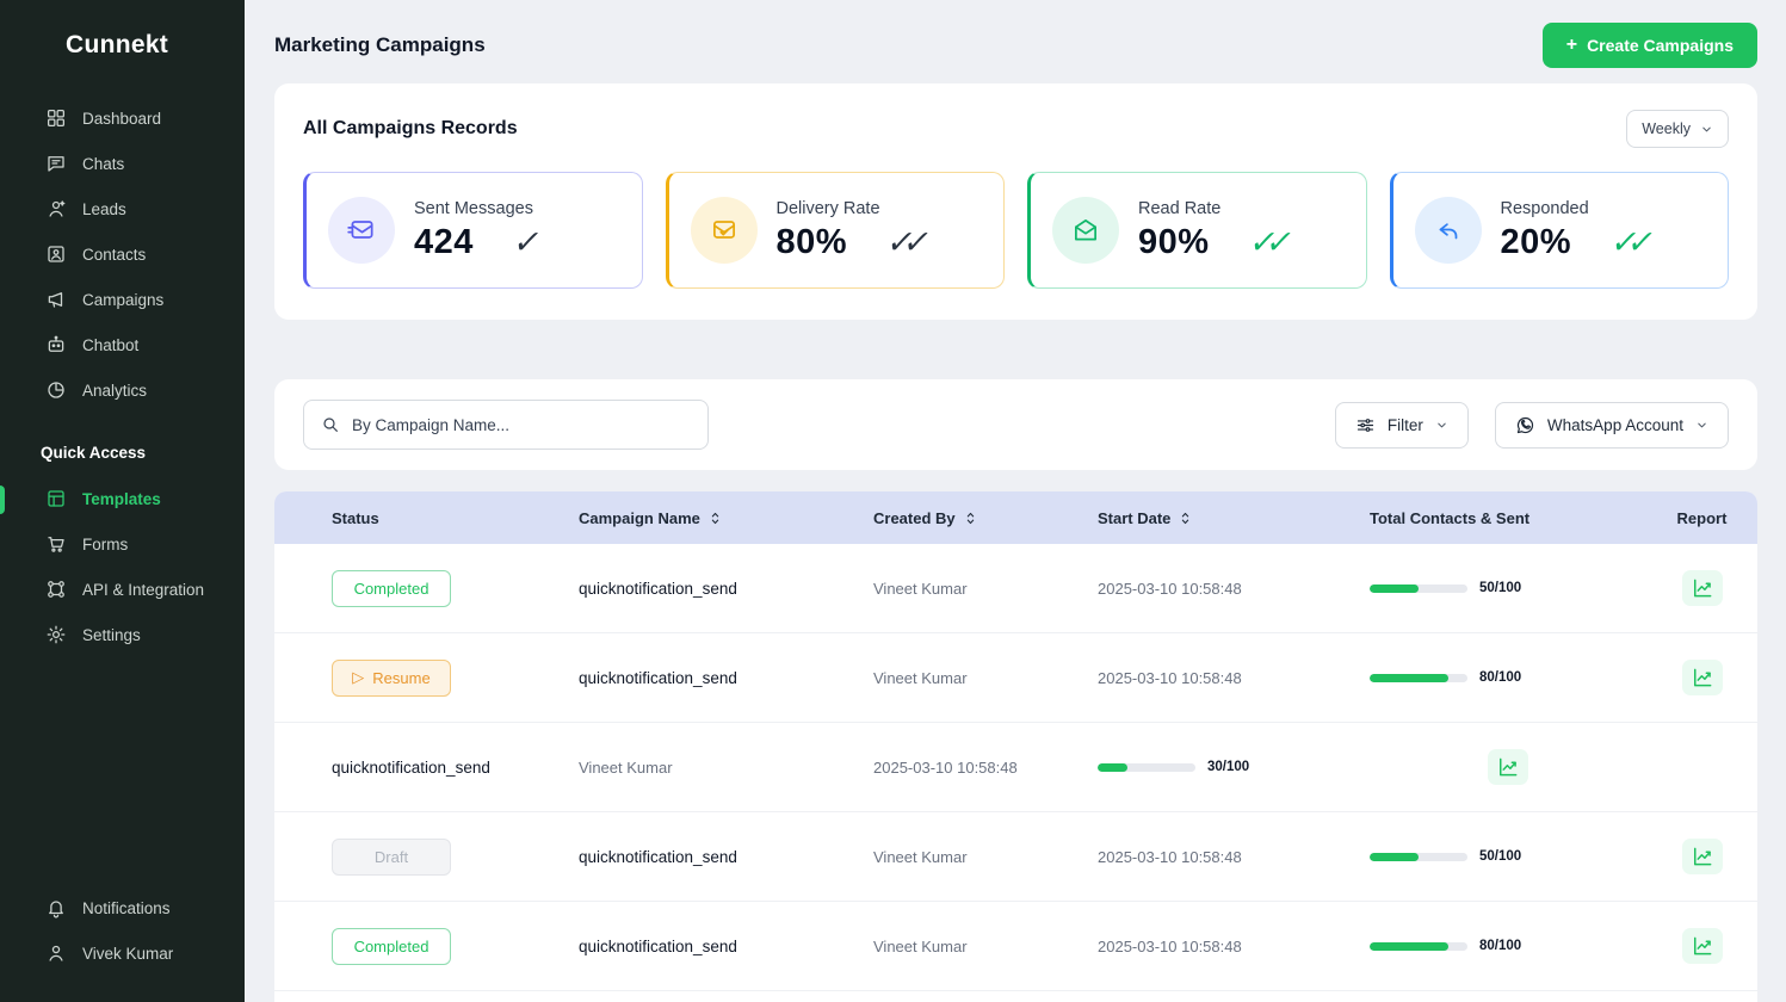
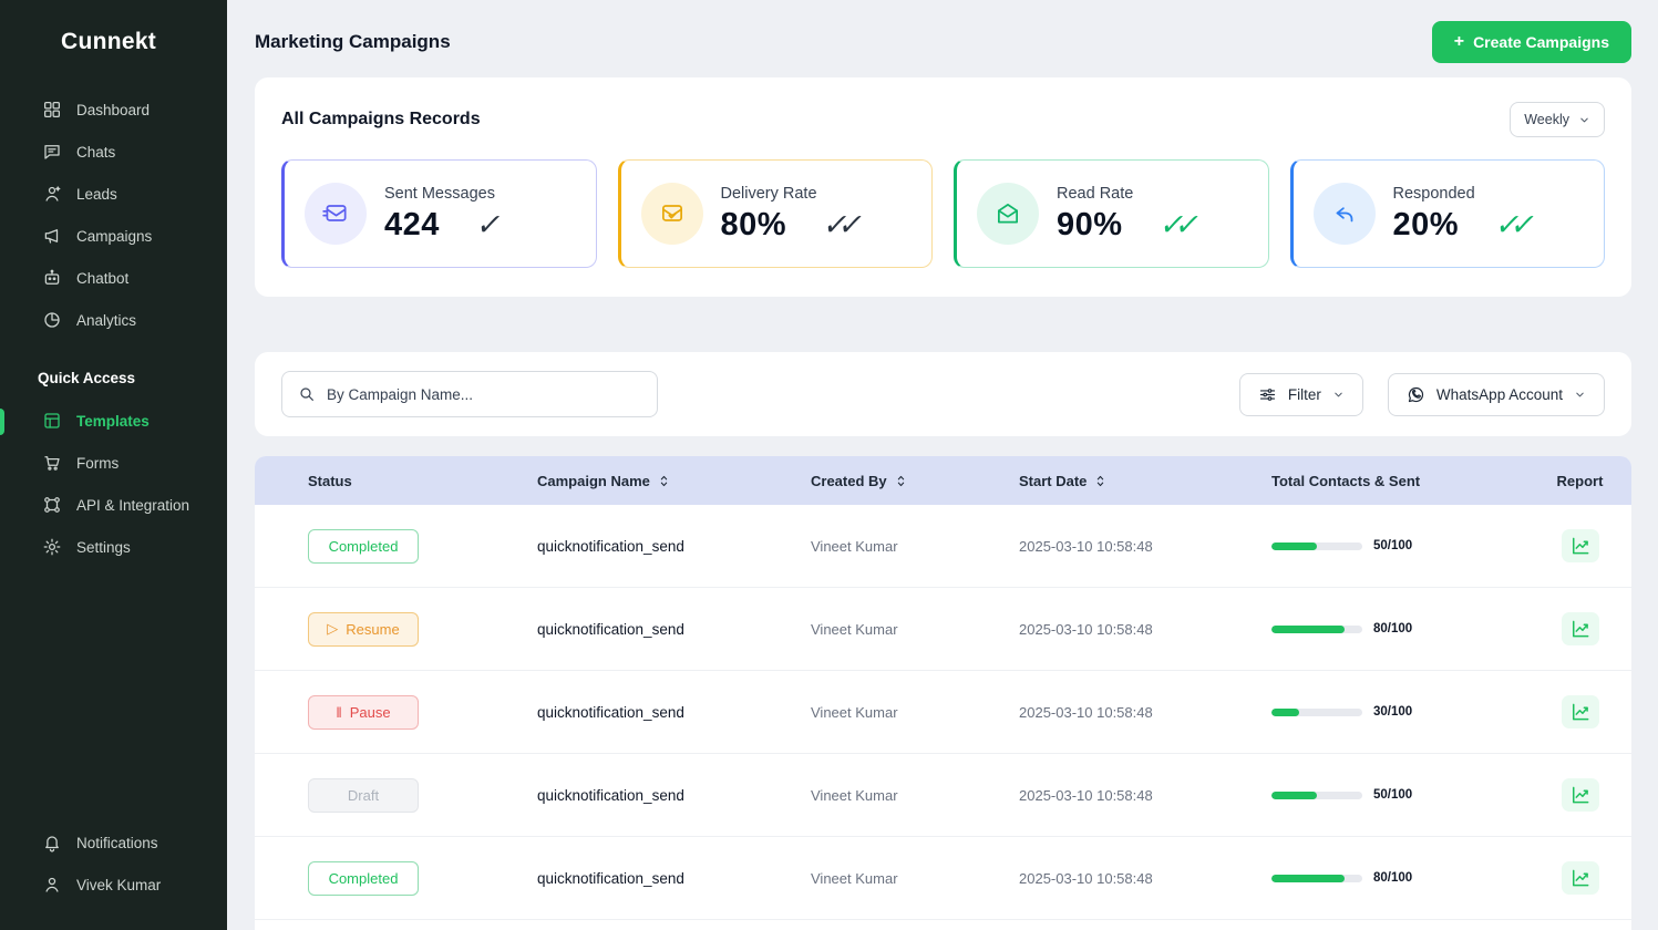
  Cunnekt
  Dashboard
  Chats
  Leads
- Contacts
  Campaigns
  Chatbot
  Analytics
  Quick Access
  Templates
  Forms
  API & Integration
  Settings
  Notifications
  Vivek Kumar
  Marketing Campaigns
  +
  Create Campaigns
  All Campaigns Records
  Weekly
  Sent Messages
  424
  Delivery Rate
  80%
  Read Rate
  90%
  Responded
  20%
  By Campaign Name...
  Filter
  WhatsApp Account
  Status
  Campaign Name
  Created By
  Start Date
  Total Contacts & Sent
  Report
  Completed
  quicknotification_send
  Vineet Kumar
  2025-03-10 10:58:48
  50/100
  ▷
  Resume
  quicknotification_send
  Vineet Kumar
  2025-03-10 10:58:48
  80/100
+ ‖
+ Pause
  quicknotification_send
  Vineet Kumar
  2025-03-10 10:58:48
  30/100
  Draft
  quicknotification_send
  Vineet Kumar
  2025-03-10 10:58:48
  50/100
  Completed
  quicknotification_send
  Vineet Kumar
  2025-03-10 10:58:48
  80/100
